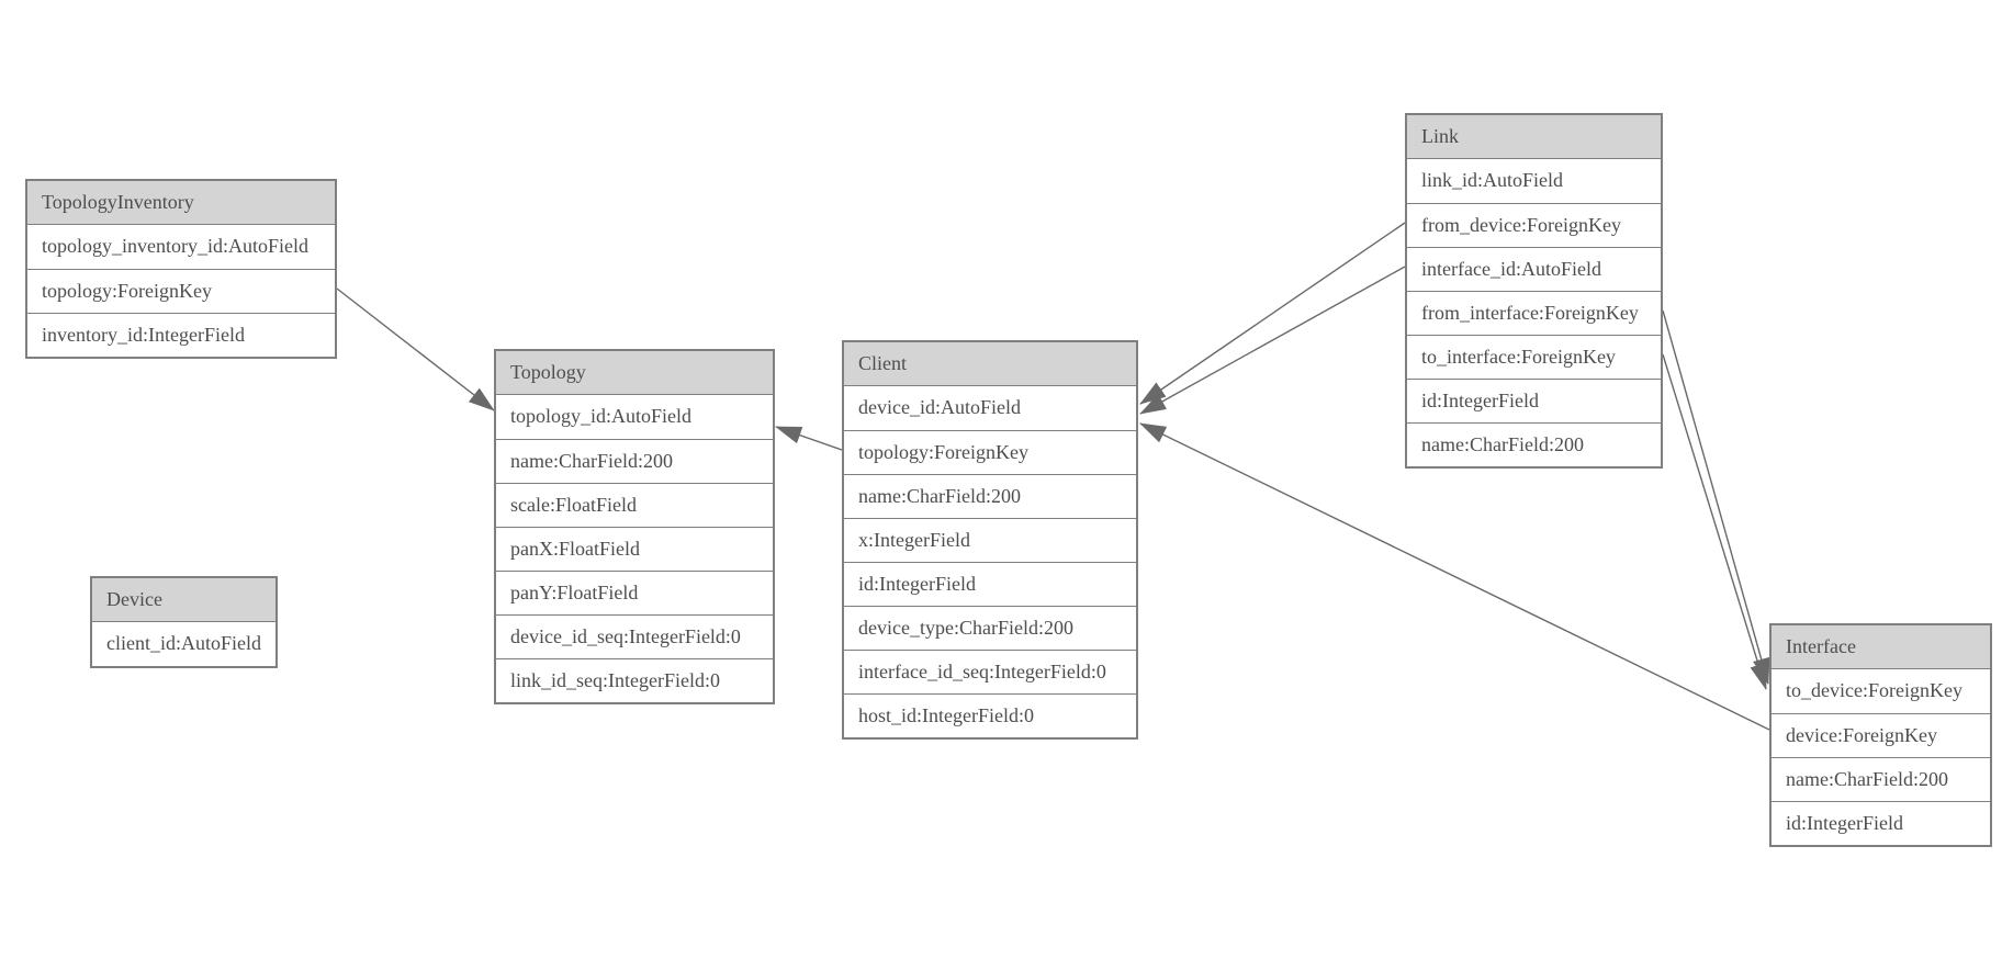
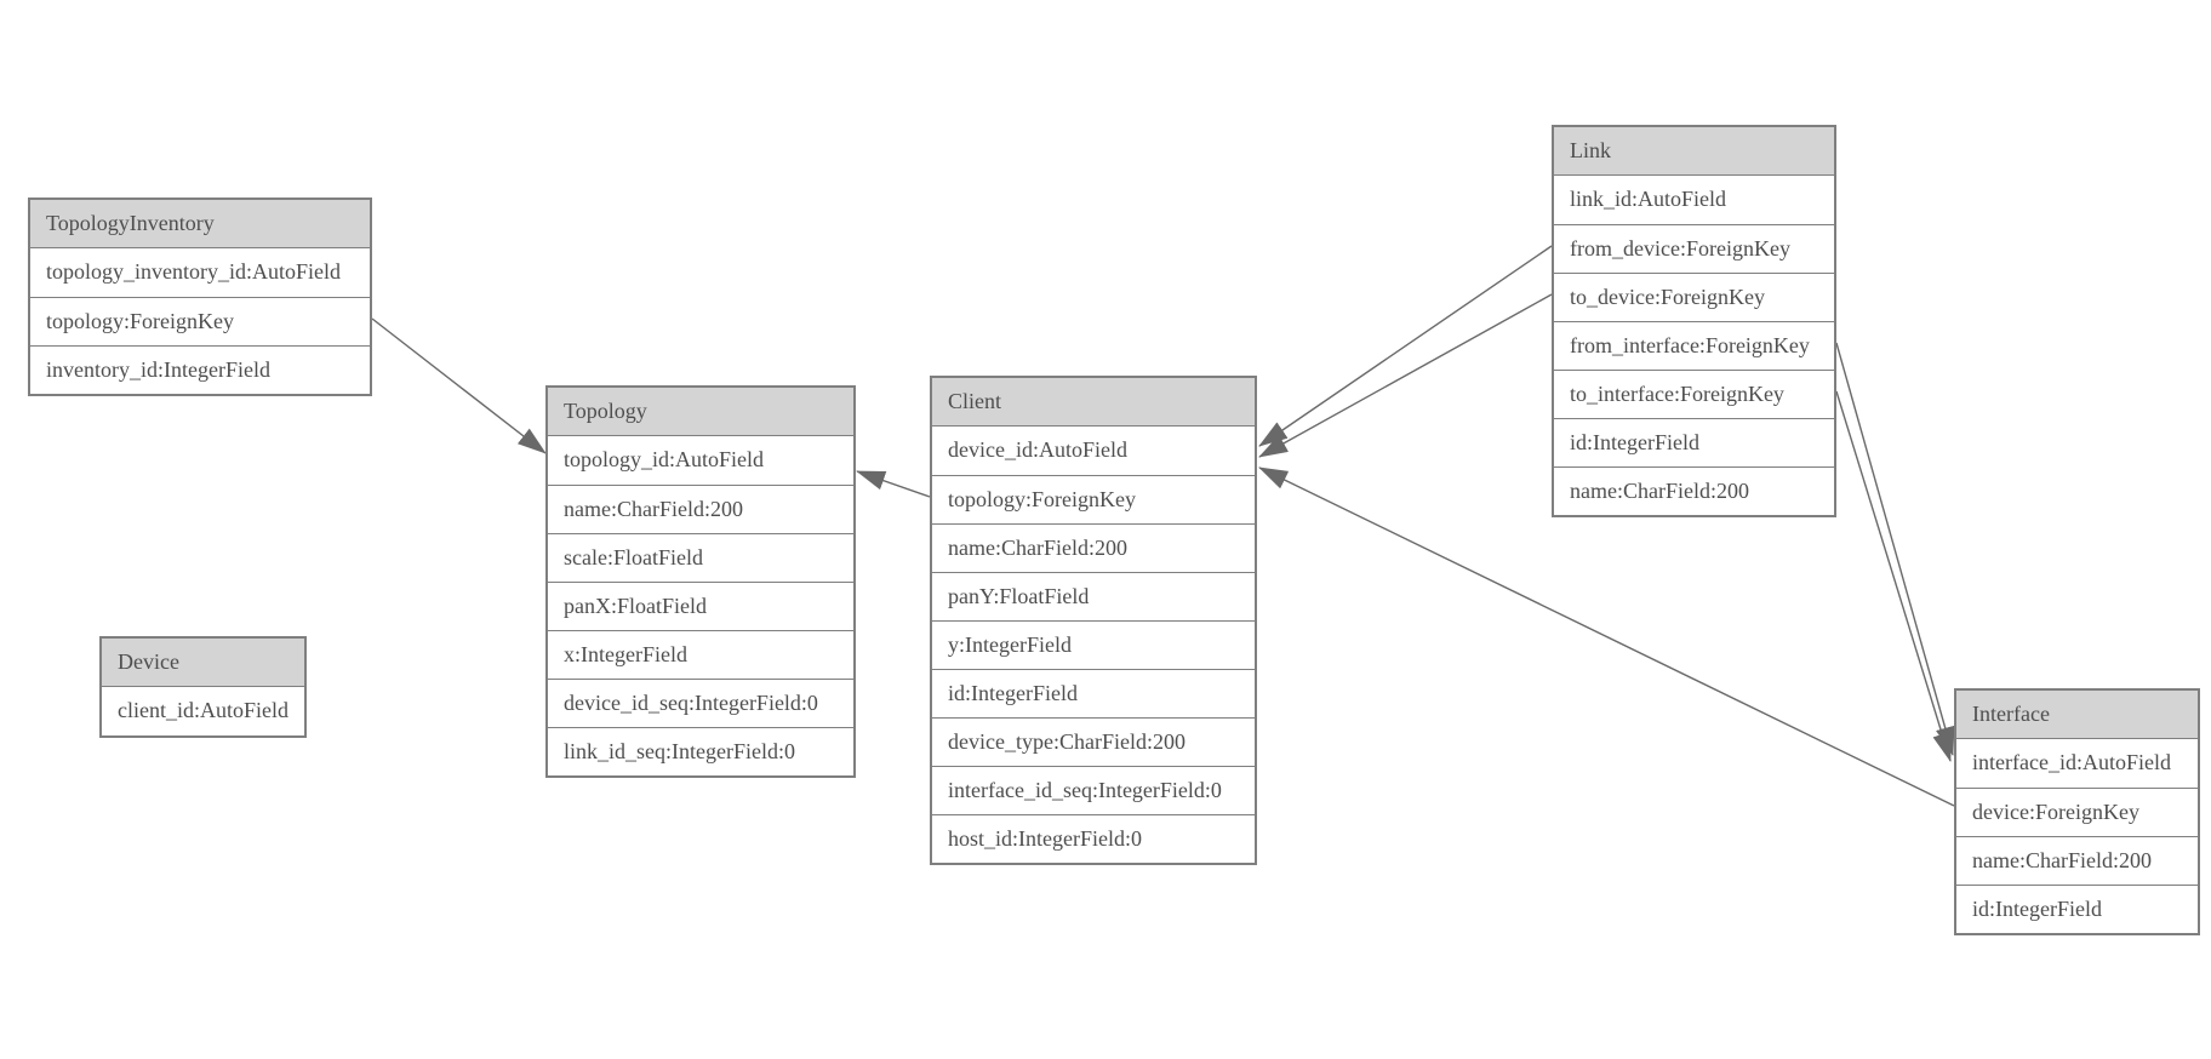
  TopologyInventory
  topology_inventory_id:AutoField
  topology:ForeignKey
  inventory_id:IntegerField
  Topology
  topology_id:AutoField
  name:CharField:200
  scale:FloatField
  panX:FloatField
- panY:FloatField
+ x:IntegerField
  device_id_seq:IntegerField:0
  link_id_seq:IntegerField:0
  Device
  client_id:AutoField
  Client
  device_id:AutoField
  topology:ForeignKey
  name:CharField:200
- x:IntegerField
+ panY:FloatField
+ y:IntegerField
  id:IntegerField
  device_type:CharField:200
  interface_id_seq:IntegerField:0
  host_id:IntegerField:0
  Link
  link_id:AutoField
  from_device:ForeignKey
- interface_id:AutoField
+ to_device:ForeignKey
  from_interface:ForeignKey
  to_interface:ForeignKey
  id:IntegerField
  name:CharField:200
  Interface
- to_device:ForeignKey
+ interface_id:AutoField
  device:ForeignKey
  name:CharField:200
  id:IntegerField
